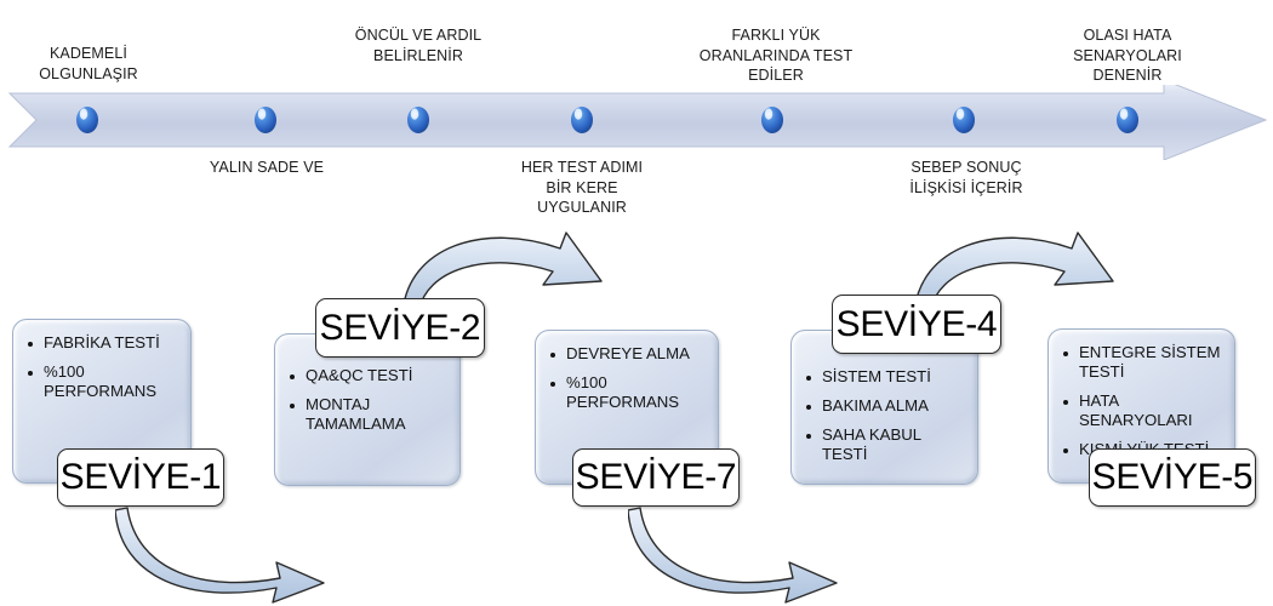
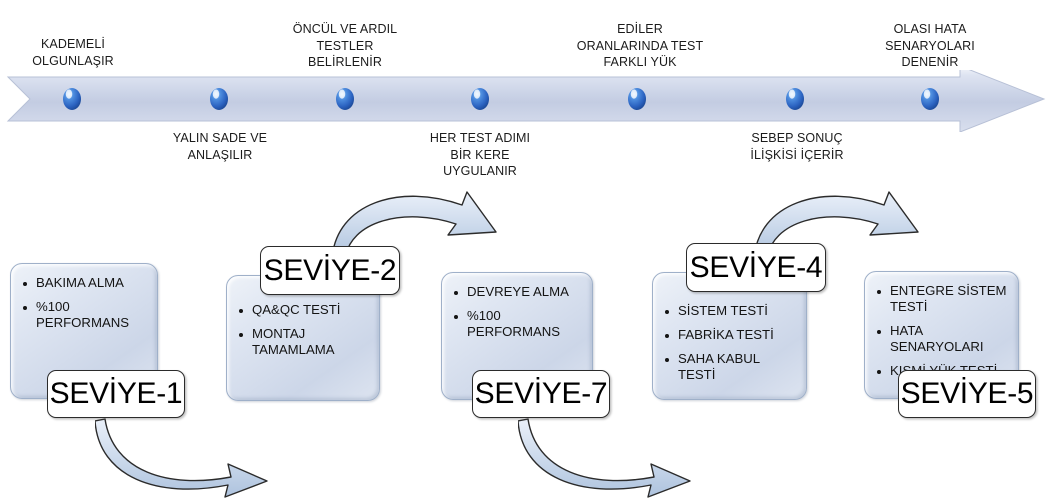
  KADEMELİ
  OLGUNLAŞIR
  ÖNCÜL VE ARDIL
+ TESTLER
  BELİRLENİR
- FARKLI YÜK
+ EDİLER
  ORANLARINDA TEST
- EDİLER
+ FARKLI YÜK
  OLASI HATA
  SENARYOLARI
  DENENİR
  YALIN SADE VE
+ ANLAŞILIR
  HER TEST ADIMI
  BİR KERE
  UYGULANIR
  SEBEP SONUÇ
  İLİŞKİSİ İÇERİR
- FABRİKA TESTİ
+ BAKIMA ALMA
  %100 PERFORMANS
  SEVİYE-1
  QA&QC TESTİ
  MONTAJ TAMAMLAMA
  SEVİYE-2
  DEVREYE ALMA
  %100 PERFORMANS
  SEVİYE-7
  SİSTEM TESTİ
- BAKIMA ALMA
+ FABRİKA TESTİ
  SAHA KABUL TESTİ
  SEVİYE-4
  ENTEGRE SİSTEM TESTİ
  HATA SENARYOLARI
  SEVİYE-5
